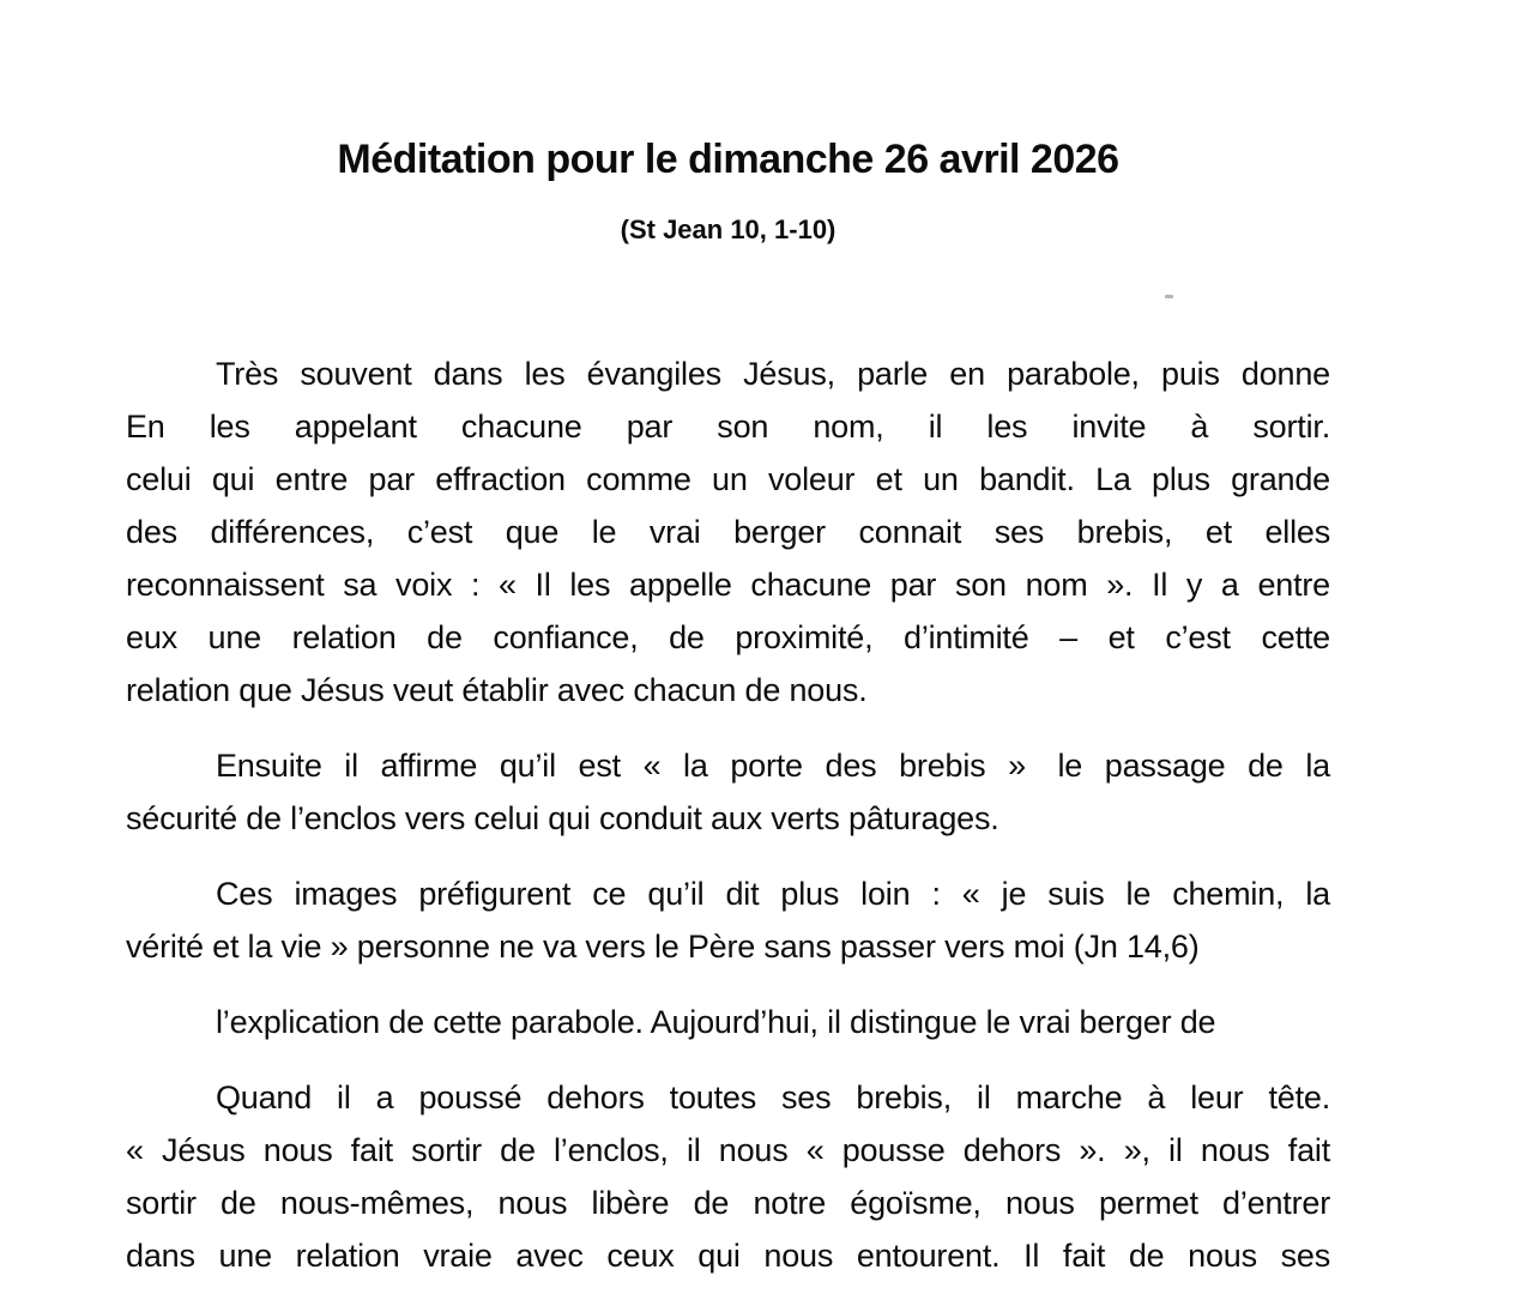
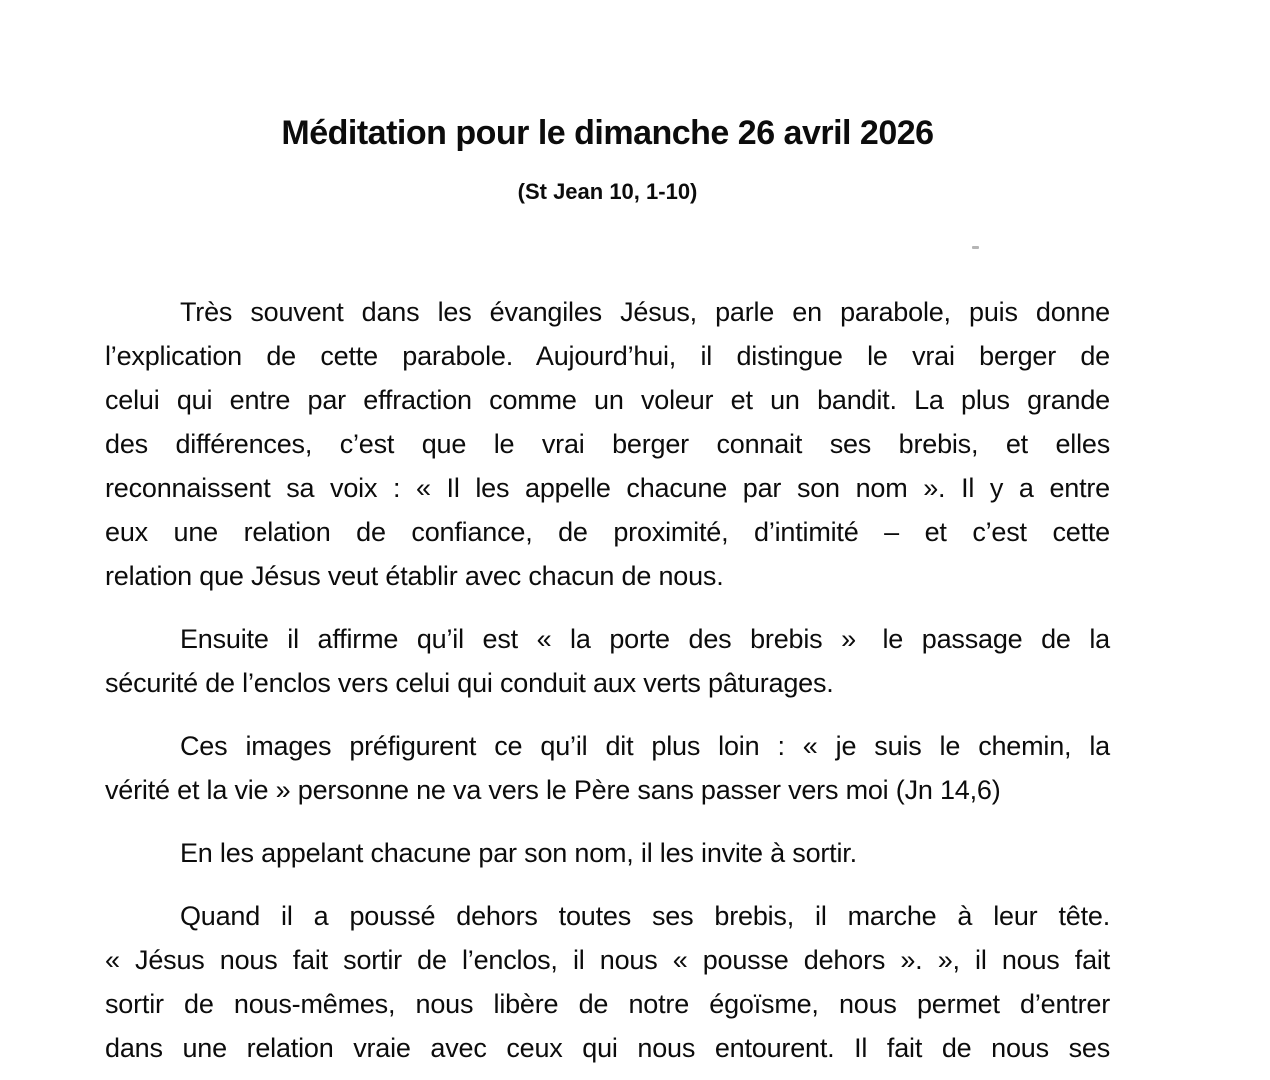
  Méditation pour le dimanche 26 avril 2026
  (St Jean 10, 1-10)
  Très souvent dans les évangiles Jésus, parle en parabole, puis donne
- En les appelant chacune par son nom, il les invite à sortir.
+ l’explication de cette parabole. Aujourd’hui, il distingue le vrai berger de
  celui qui entre par effraction comme un voleur et un bandit. La plus grande
  des différences, c’est que le vrai berger connait ses brebis, et elles
  reconnaissent sa voix : « Il les appelle chacune par son nom ». Il y a entre
  eux une relation de confiance, de proximité, d’intimité – et c’est cette
  relation que Jésus veut établir avec chacun de nous.
  Ensuite il affirme qu’il est « la porte des brebis » le passage de la
  sécurité de l’enclos vers celui qui conduit aux verts pâturages.
  Ces images préfigurent ce qu’il dit plus loin : « je suis le chemin, la
  vérité et la vie » personne ne va vers le Père sans passer vers moi (Jn 14,6)
- l’explication de cette parabole. Aujourd’hui, il distingue le vrai berger de
+ En les appelant chacune par son nom, il les invite à sortir.
  Quand il a poussé dehors toutes ses brebis, il marche à leur tête.
  « Jésus nous fait sortir de l’enclos, il nous « pousse dehors ». », il nous fait
  sortir de nous-mêmes, nous libère de notre égoïsme, nous permet d’entrer
  dans une relation vraie avec ceux qui nous entourent. Il fait de nous ses
